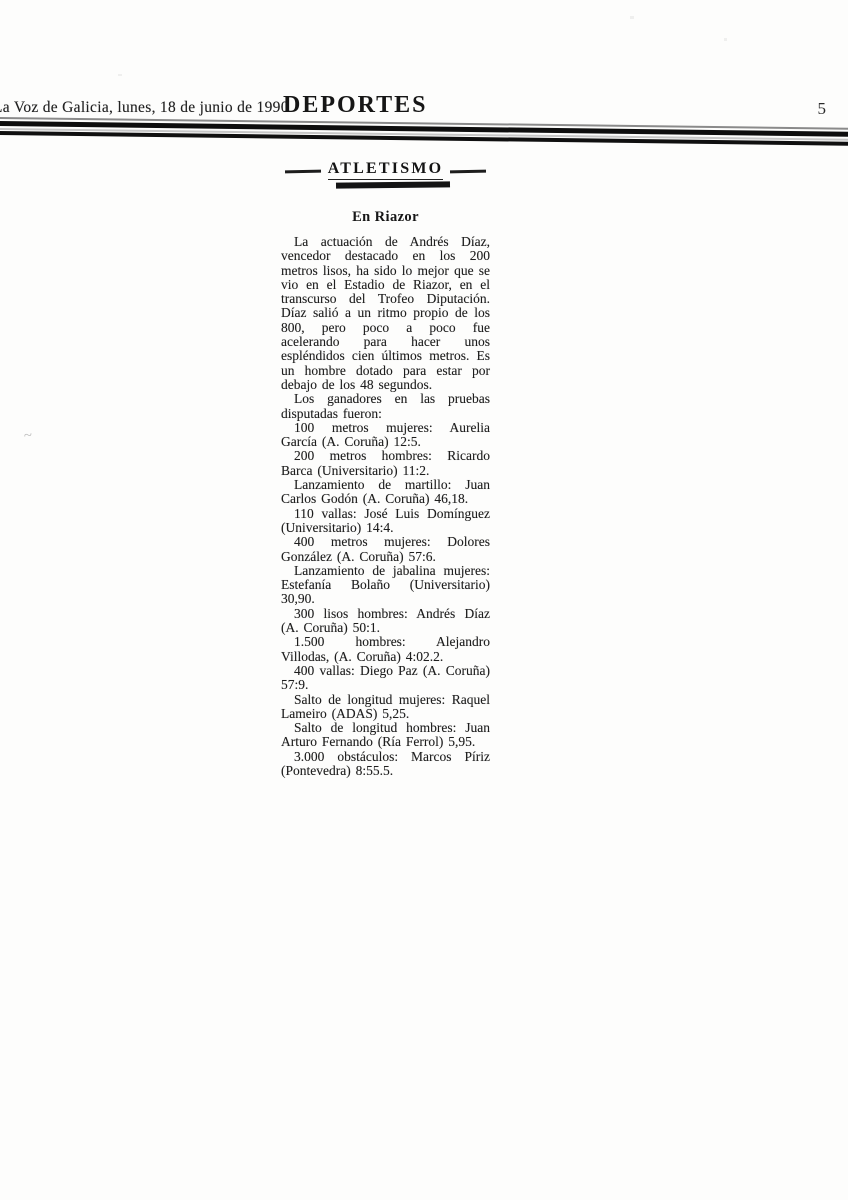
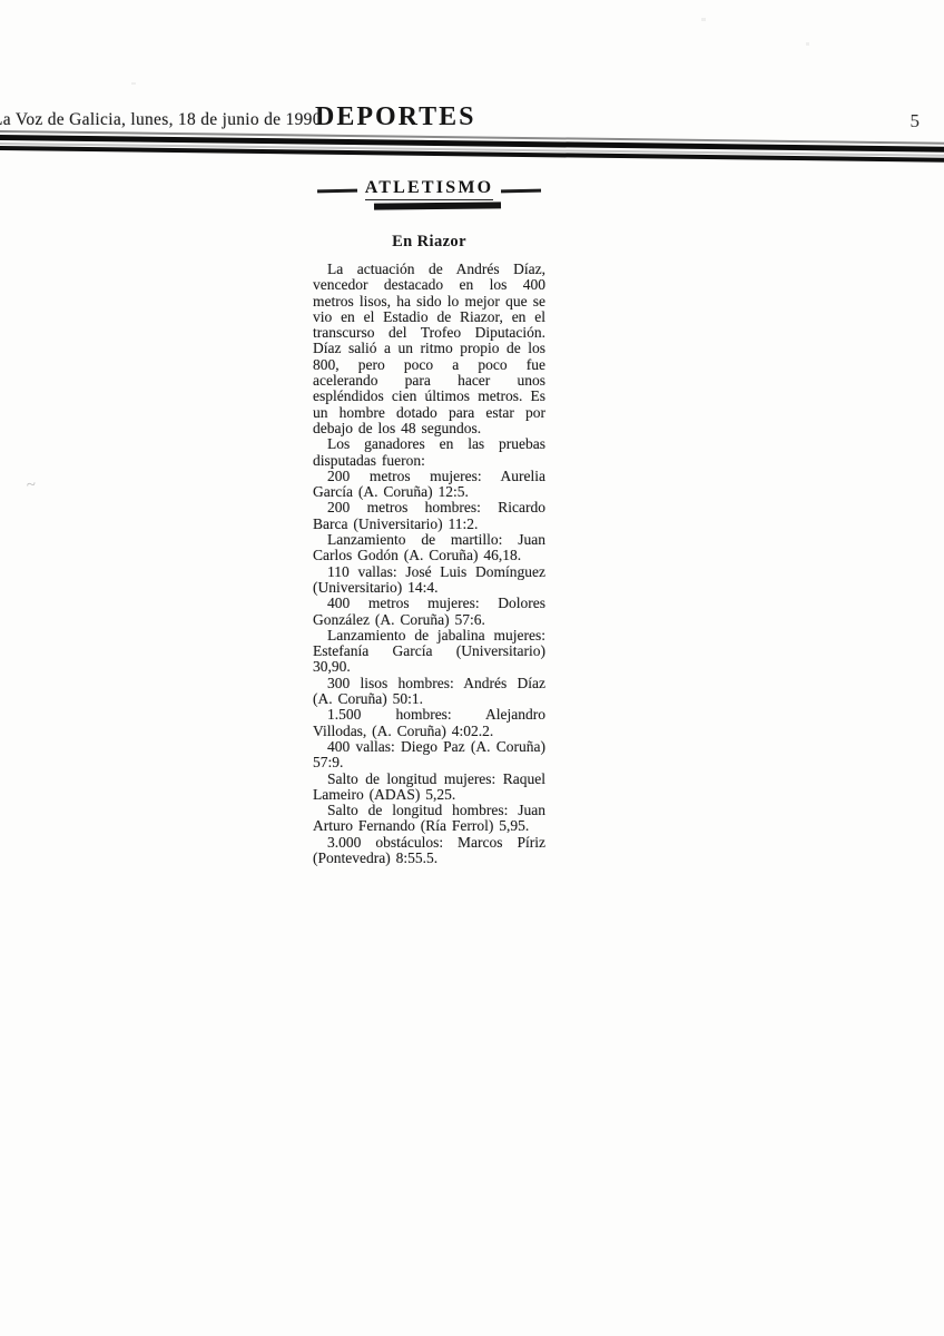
  a Voz de Galicia, lunes, 18 de junio de 1990
  DEPORTES
  5
  ATLETISMO
  En Riazor
- La actuación de Andrés Díaz, vencedor destacado en los 200 metros lisos, ha sido lo mejor que se vio en el Estadio de Riazor, en el transcurso del Trofeo Diputación. Díaz salió a un ritmo propio de los 800, pero poco a poco fue acelerando para hacer unos espléndidos cien últimos metros. Es un hombre dotado para estar por debajo de los 48 segundos.
+ La actuación de Andrés Díaz, vencedor destacado en los 400 metros lisos, ha sido lo mejor que se vio en el Estadio de Riazor, en el transcurso del Trofeo Diputación. Díaz salió a un ritmo propio de los 800, pero poco a poco fue acelerando para hacer unos espléndidos cien últimos metros. Es un hombre dotado para estar por debajo de los 48 segundos.
  Los ganadores en las pruebas disputadas fueron:
- 100 metros mujeres: Aurelia García (A. Coruña) 12:5.
+ 200 metros mujeres: Aurelia García (A. Coruña) 12:5.
  200 metros hombres: Ricardo Barca (Universitario) 11:2.
  Lanzamiento de martillo: Juan Carlos Godón (A. Coruña) 46,18.
  110 vallas: José Luis Domínguez (Universitario) 14:4.
  400 metros mujeres: Dolores González (A. Coruña) 57:6.
- Lanzamiento de jabalina mujeres: Estefanía Bolaño (Universitario) 30,90.
+ Lanzamiento de jabalina mujeres: Estefanía García (Universitario) 30,90.
  300 lisos hombres: Andrés Díaz (A. Coruña) 50:1.
  1.500 hombres: Alejandro Villodas, (A. Coruña) 4:02.2.
  400 vallas: Diego Paz (A. Coruña) 57:9.
  Salto de longitud mujeres: Raquel Lameiro (ADAS) 5,25.
  Salto de longitud hombres: Juan Arturo Fernando (Ría Ferrol) 5,95.
  3.000 obstáculos: Marcos Píriz (Pontevedra) 8:55.5.
